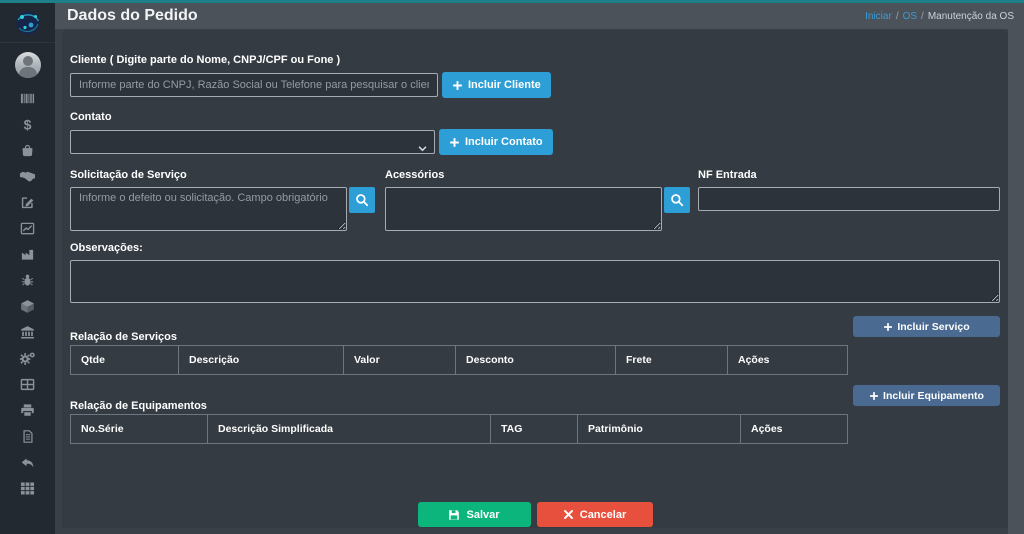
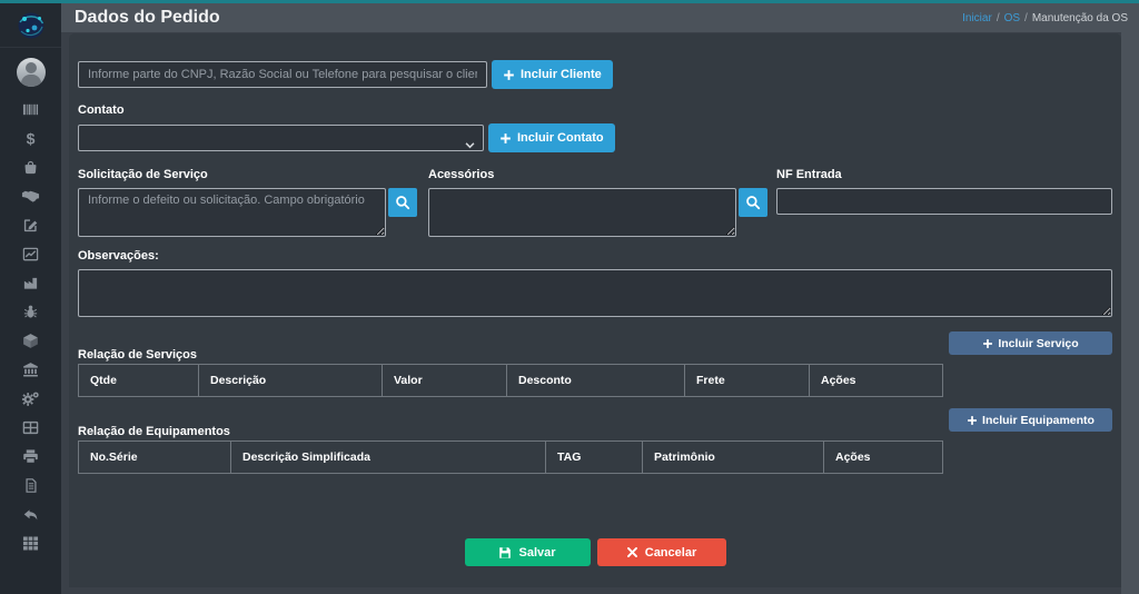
  $
  Dados do Pedido
  Iniciar
  /
  OS
  /
  Manutenção da OS
- Cliente ( Digite parte do Nome, CNPJ/CPF ou Fone )
  Informe parte do CNPJ, Razão Social ou Telefone para pesquisar o clie
  Incluir Cliente
  Contato
  Incluir Contato
  Solicitação de Serviço
  Informe o defeito ou solicitação. Campo obrigatório
  Acessórios
  NF Entrada
  Observações:
  Relação de Serviços
  Incluir Serviço
  Qtde	Descrição	Valor	Desconto	Frete	Ações
  Relação de Equipamentos
  Incluir Equipamento
  No.Série	Descrição Simplificada	TAG	Patrimônio	Ações
  Salvar
  Cancelar
